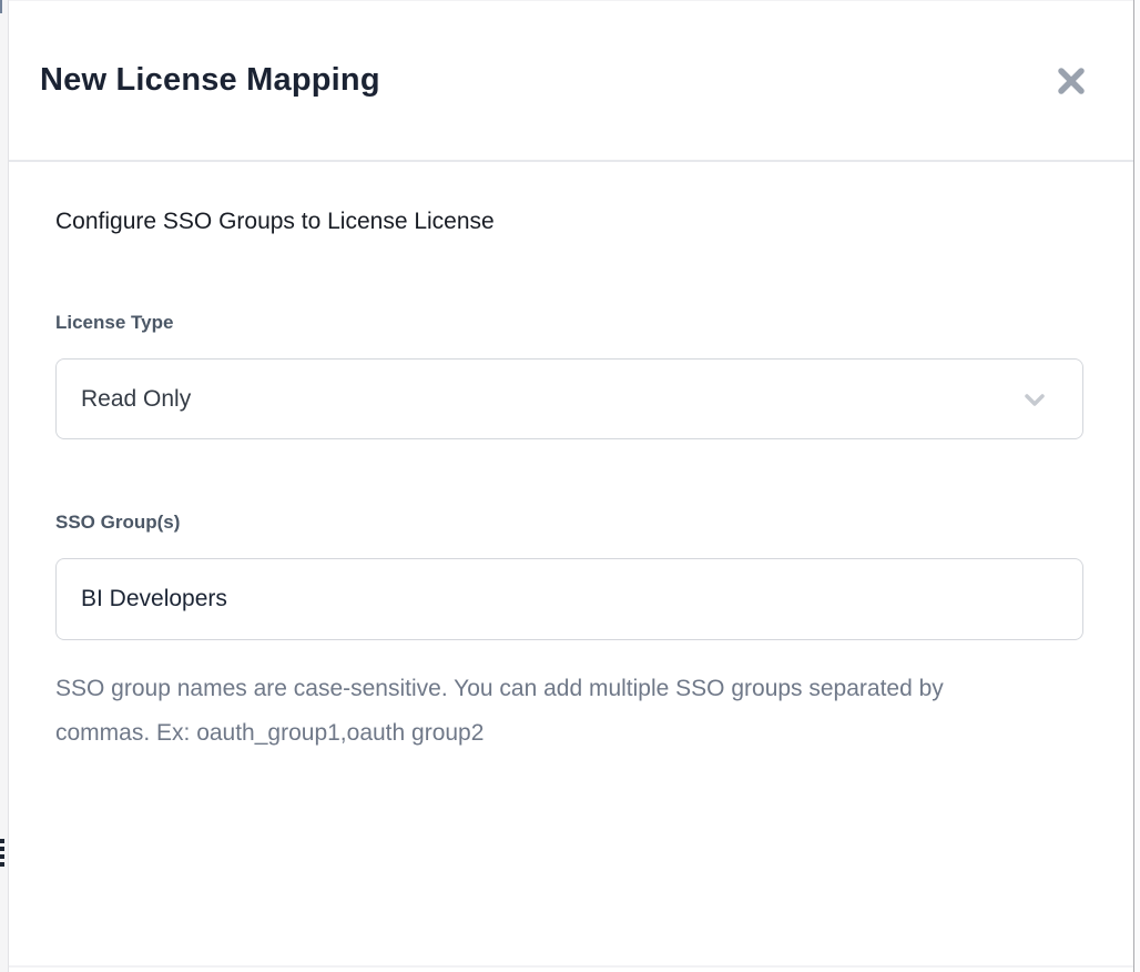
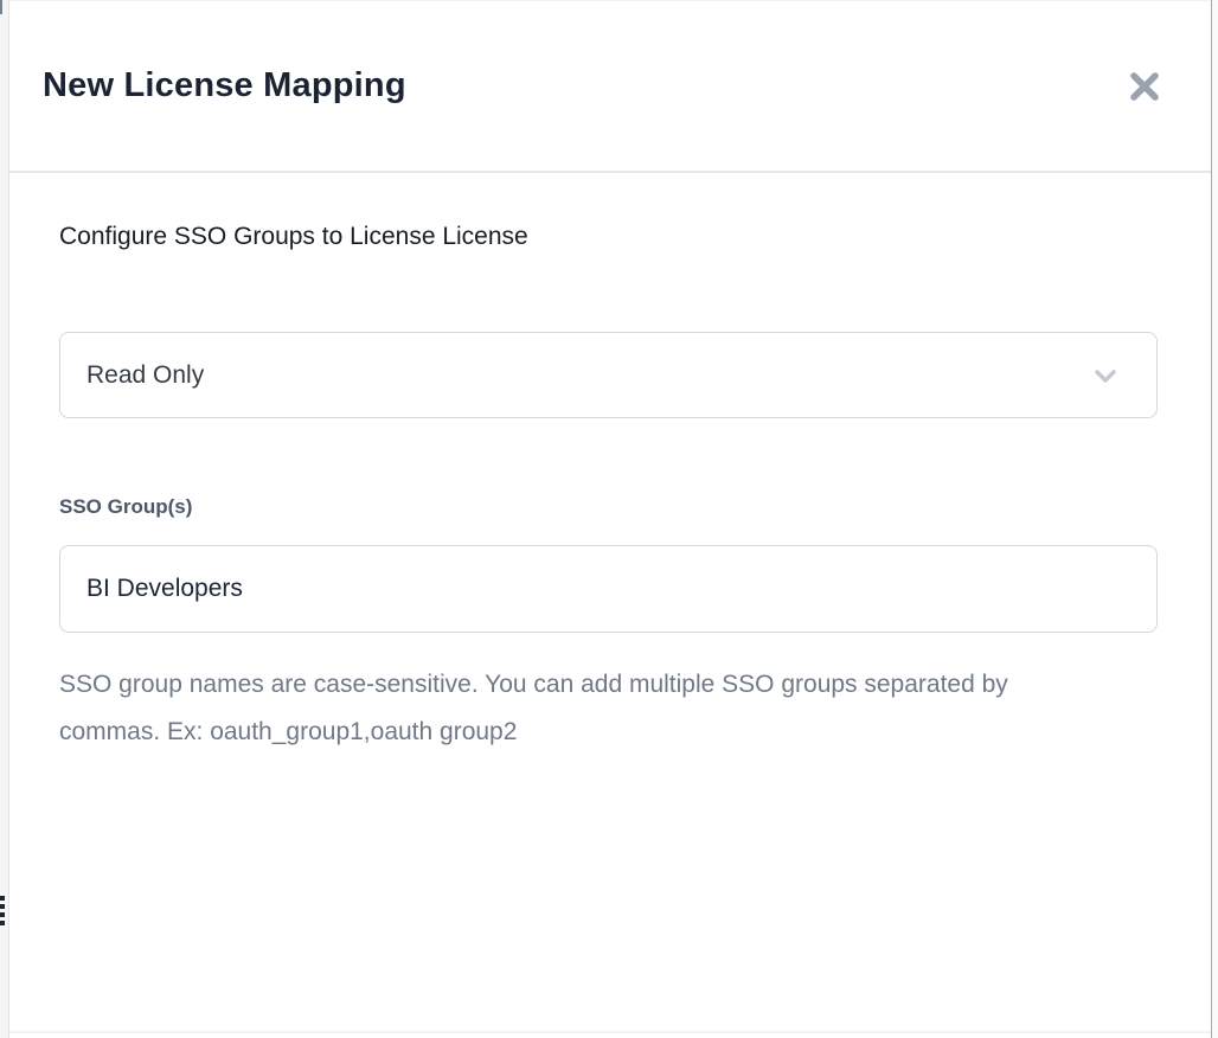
  New License Mapping
  Configure SSO Groups to License License
- License Type
  Read Only
  SSO Group(s)
  BI Developers
  SSO group names are case-sensitive. You can add multiple SSO groups separated by commas. Ex: oauth_group1,oauth group2
